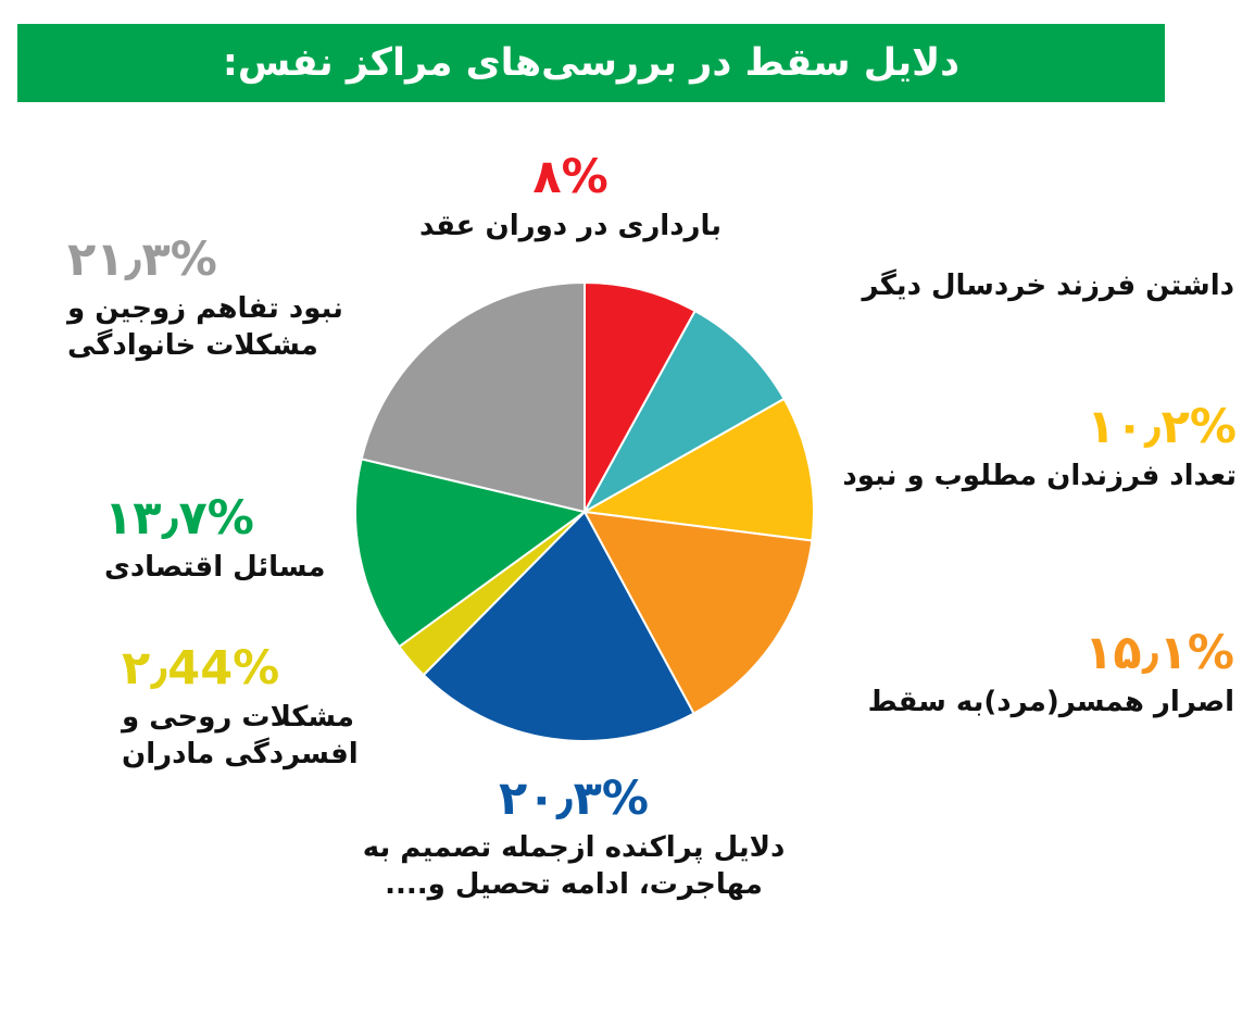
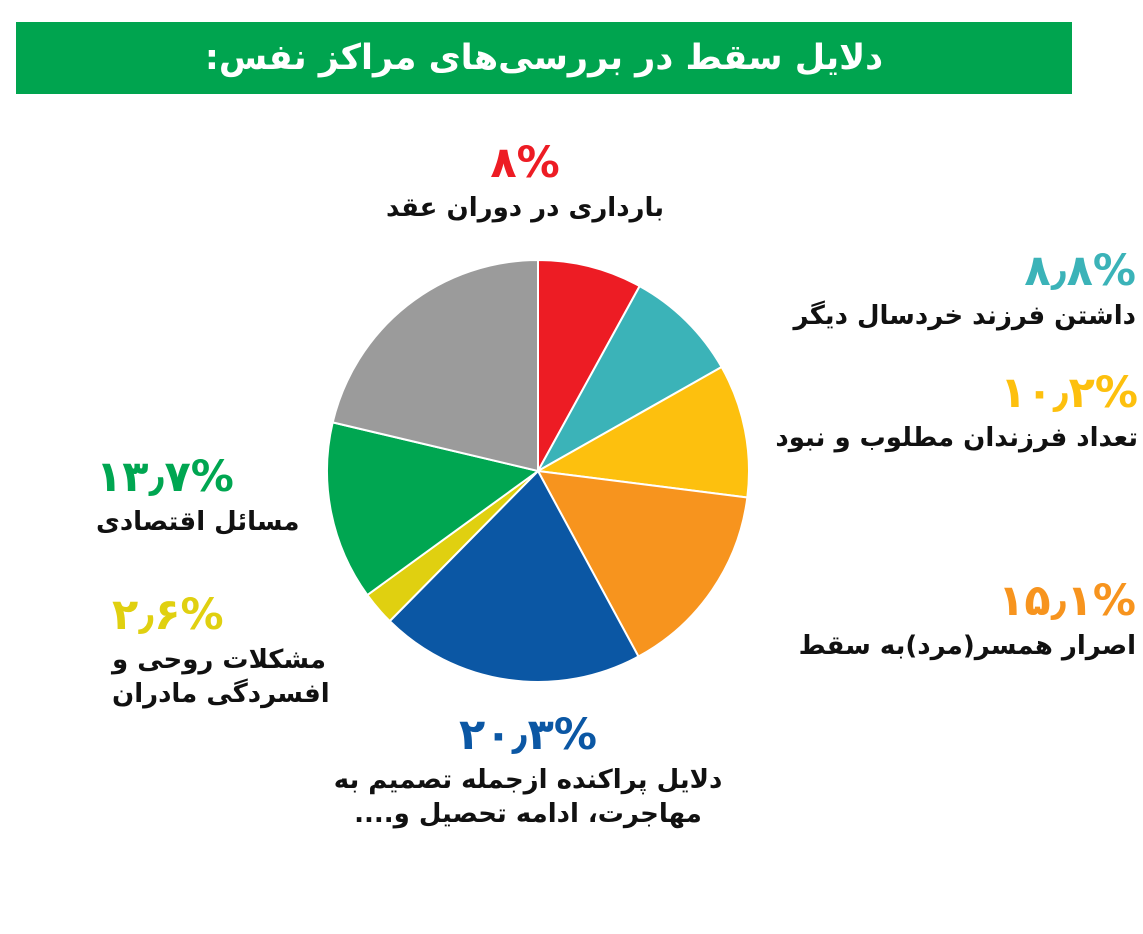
  دلایل سقط در بررسی‌های مراکز نفس:
  ۸%
  بارداری در دوران عقد
+ ۸٫۸%
  داشتن فرزند خردسال دیگر
  ۱۰٫۲%
  تعداد فرزندان مطلوب و نبود
  ۱۵٫۱%
  اصرار همسر(مرد)به سقط
  ۲۰٫۳%
  دلایل پراکنده ازجمله تصمیم به
  مهاجرت، ادامه تحصیل و....
- ۲٫44%
+ ۲٫۶%
  مشکلات روحی و
  افسردگی مادران
  ۱۳٫۷%
  مسائل اقتصادی
- ۲۱٫۳%
- نبود تفاهم زوجین و
- مشکلات خانوادگی
